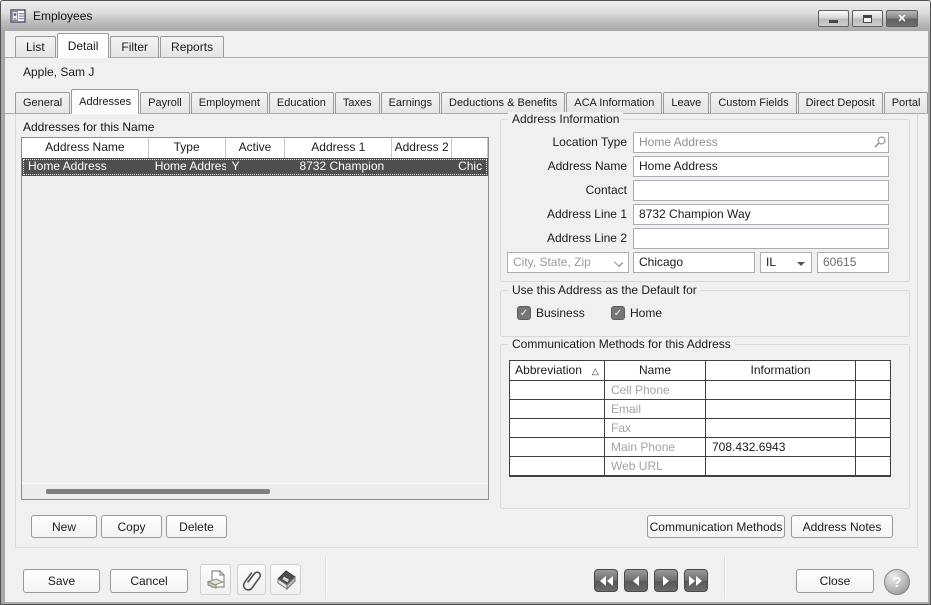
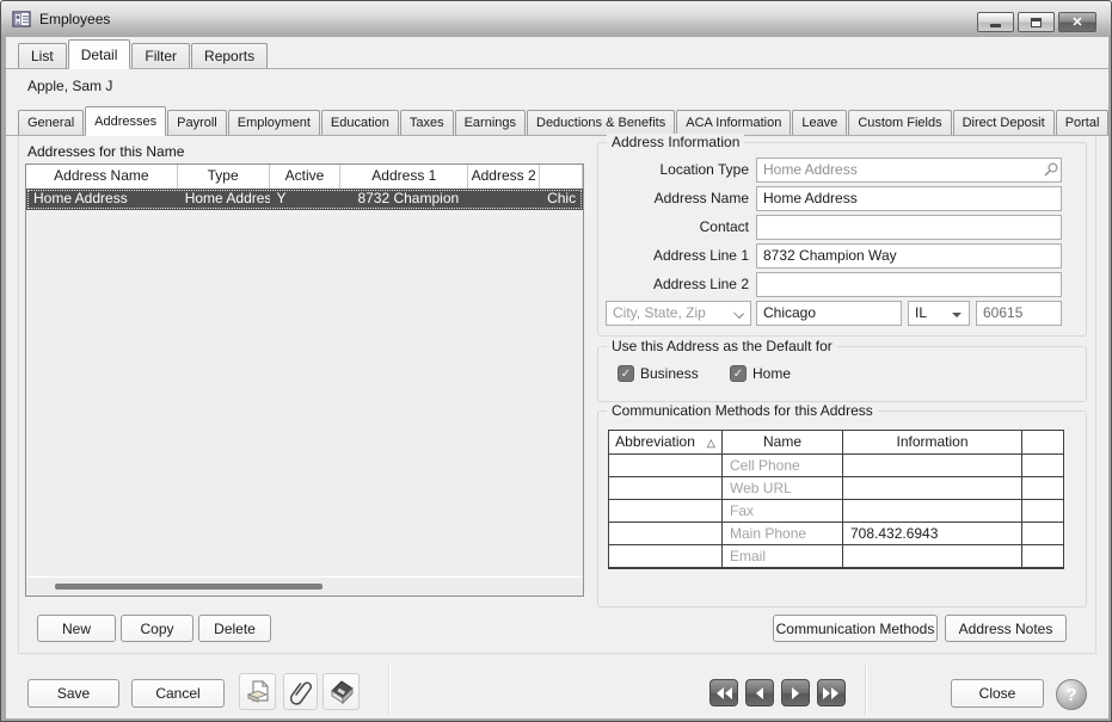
  Employees
  ✕
  List
  Detail
  Filter
  Reports
  Apple, Sam J
  General
  Addresses
  Payroll
  Employment
  Education
  Taxes
  Earnings
  Deductions & Benefits
  ACA Information
  Leave
  Custom Fields
  Direct Deposit
  Portal
  Addresses for this Name
  Address Name
  Type
  Active
  Address 1
  Address 2
  Home Address
  Home Addres
  Y
  8732 Champion
  Chic
  Address Information
  Location Type
  Home Address
  Address Name
  Home Address
  Contact
  Address Line 1
  8732 Champion Way
  Address Line 2
  City, State, Zip
  Chicago
  IL
  60615
  Use this Address as the Default for
  ✓
  Business
  ✓
  Home
  Communication Methods for this Address
  Abbreviation △
  Name
  Information
  Cell Phone
- Email
+ Web URL
  Fax
  Main Phone
  708.432.6943
- Web URL
+ Email
  New
  Copy
  Delete
  Communication Methods
  Address Notes
  Save
  Cancel
  Close
  ?
